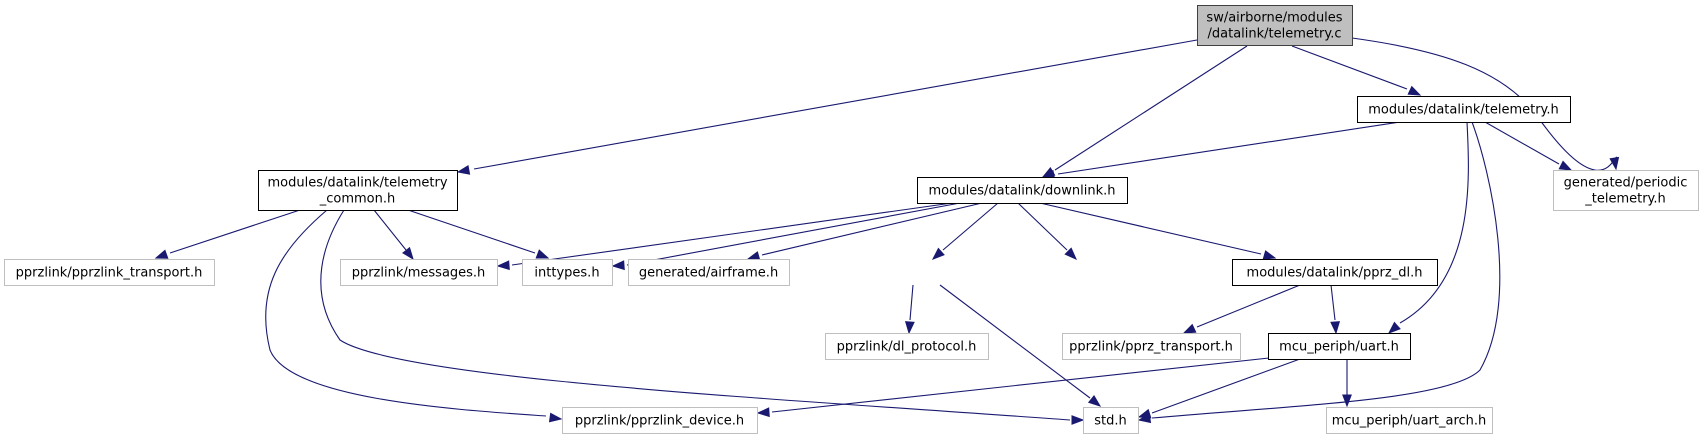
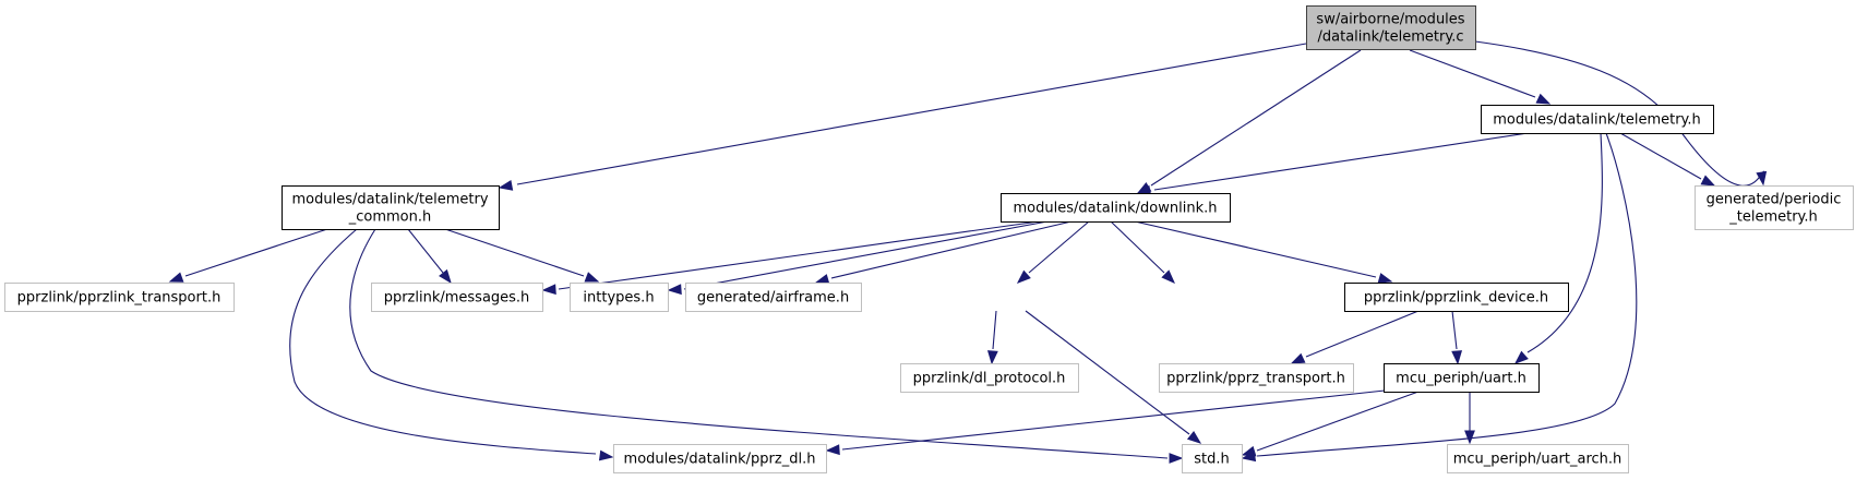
  sw/airborne/modules
  /datalink/telemetry.c
  modules/datalink/telemetry.h
  generated/periodic
  _telemetry.h
  modules/datalink/telemetry
  _common.h
  modules/datalink/downlink.h
  pprzlink/pprzlink_transport.h
  pprzlink/messages.h
  inttypes.h
  generated/airframe.h
- modules/datalink/pprz_dl.h
+ pprzlink/pprzlink_device.h
  pprzlink/dl_protocol.h
  pprzlink/pprz_transport.h
  mcu_periph/uart.h
- pprzlink/pprzlink_device.h
+ modules/datalink/pprz_dl.h
  std.h
  mcu_periph/uart_arch.h
